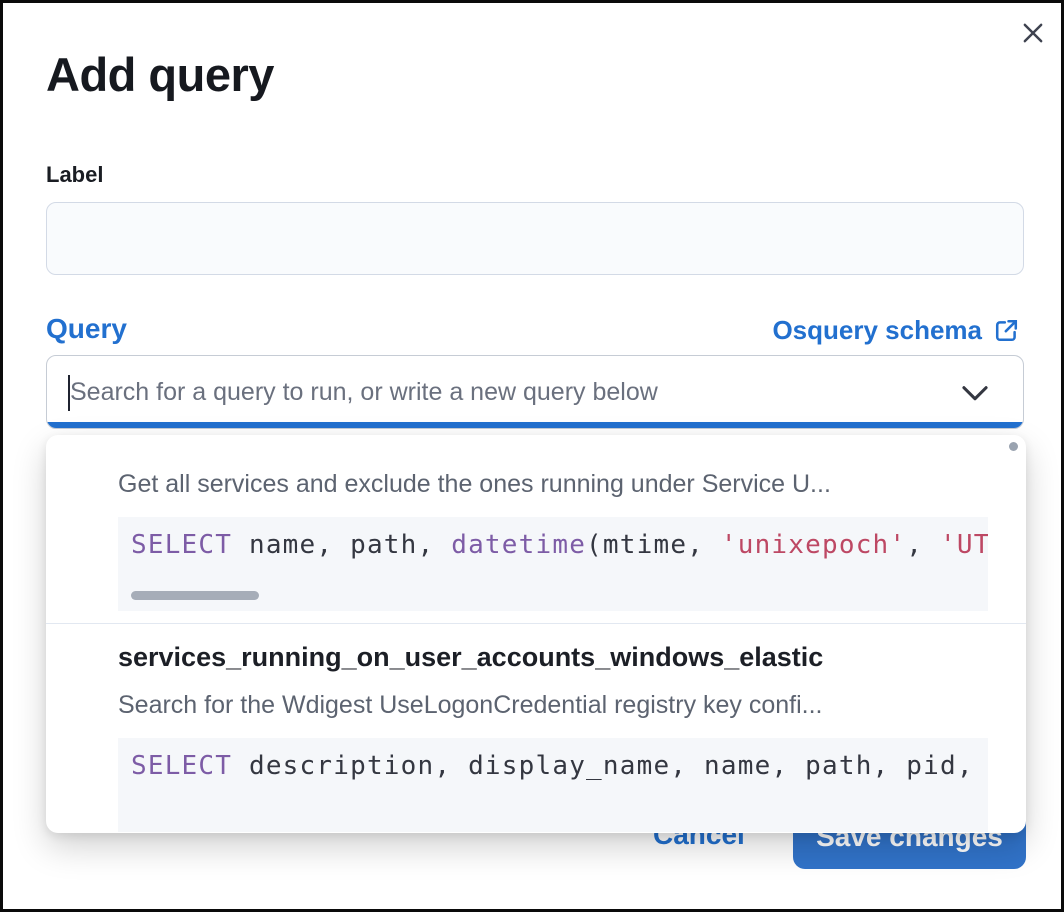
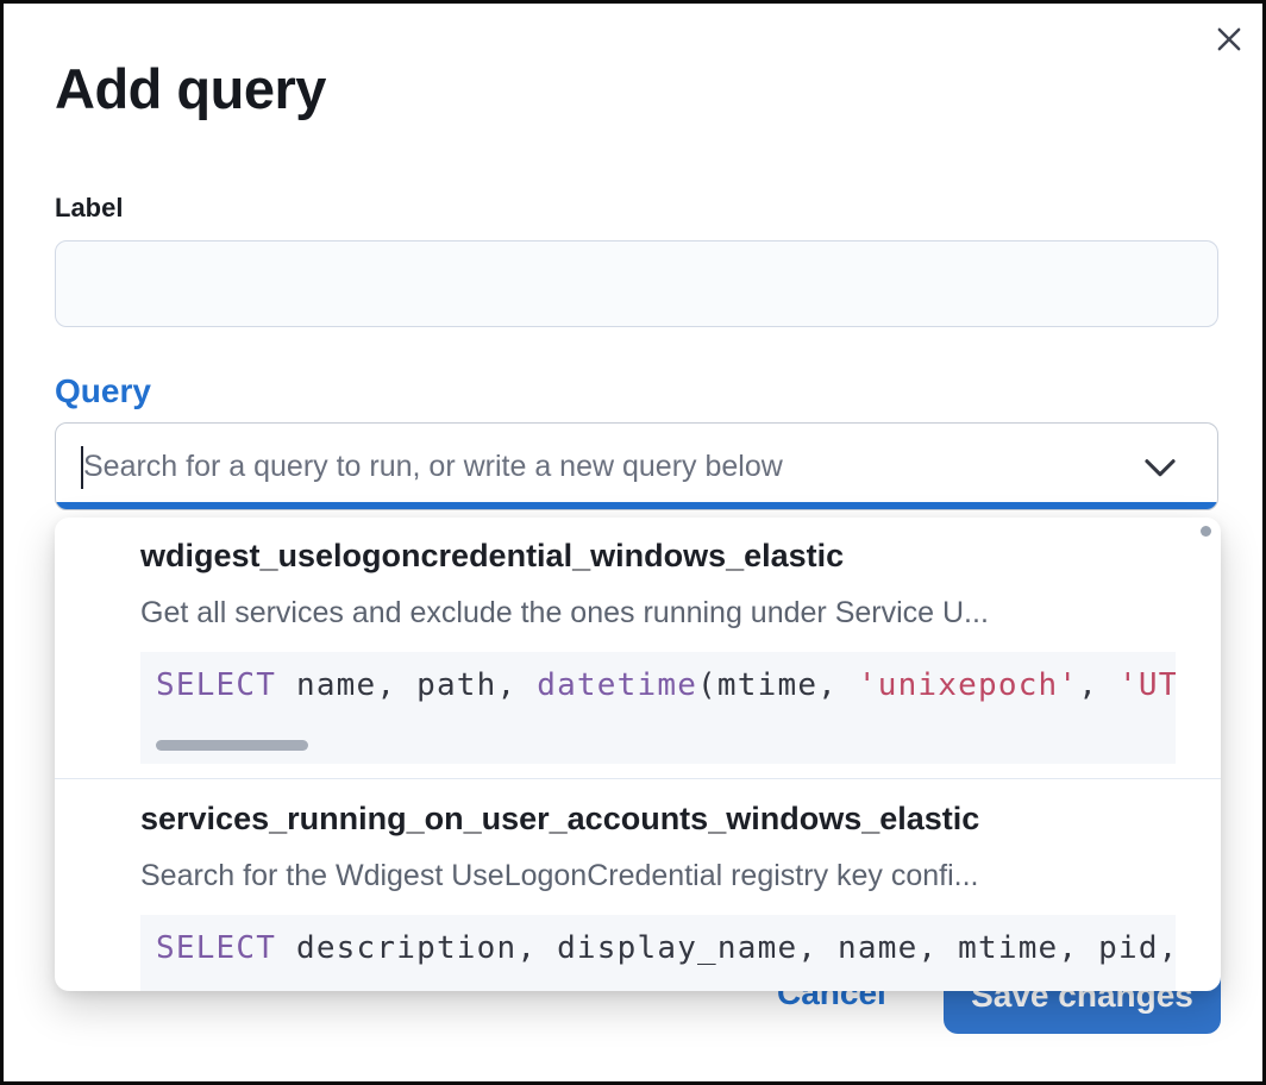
  Add query
  Label
  Query
- Osquery schema
  Search for a query to run, or write a new query below
  Cancel
  Save changes
+ wdigest_uselogoncredential_windows_elastic
  Get all services and exclude the ones running under Service U...
  SELECT name, path, datetime(mtime, 'unixepoch', 'UT
  services_running_on_user_accounts_windows_elastic
  Search for the Wdigest UseLogonCredential registry key confi...
- SELECT description, display_name, name, path, pid,
+ SELECT description, display_name, name, mtime, pid,
